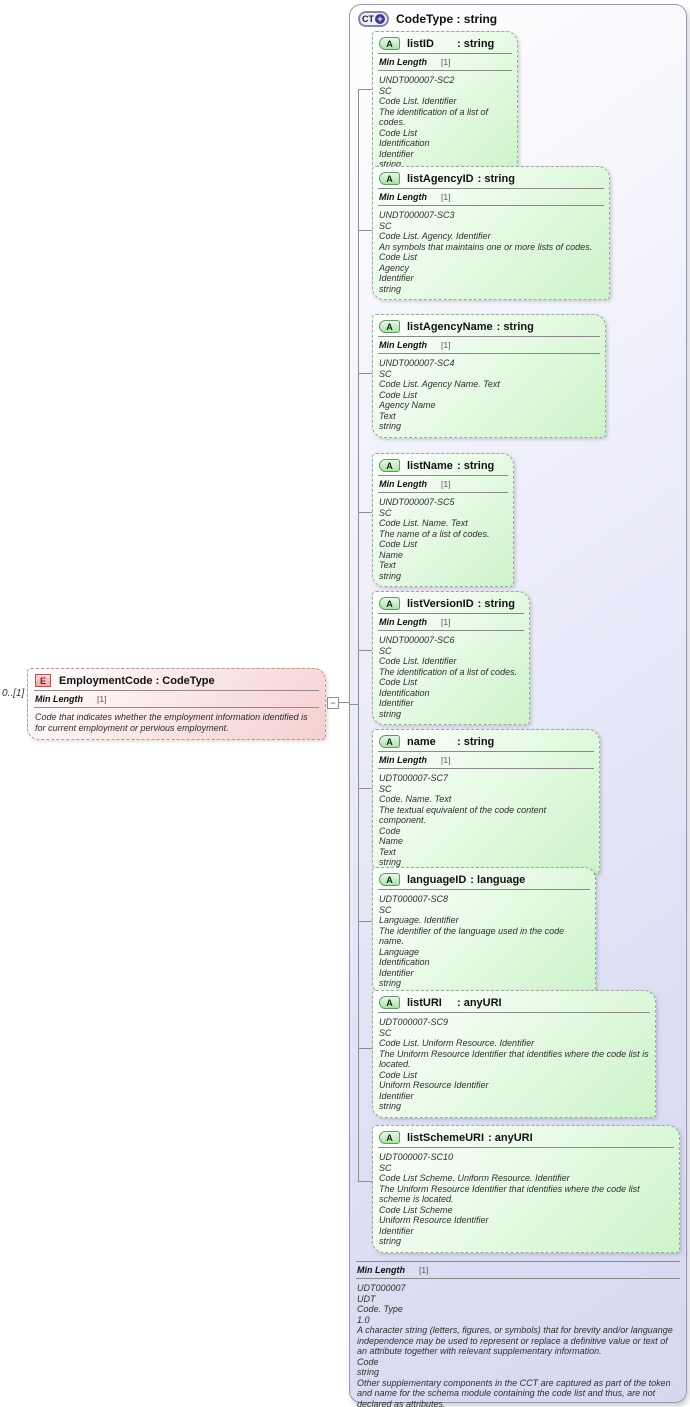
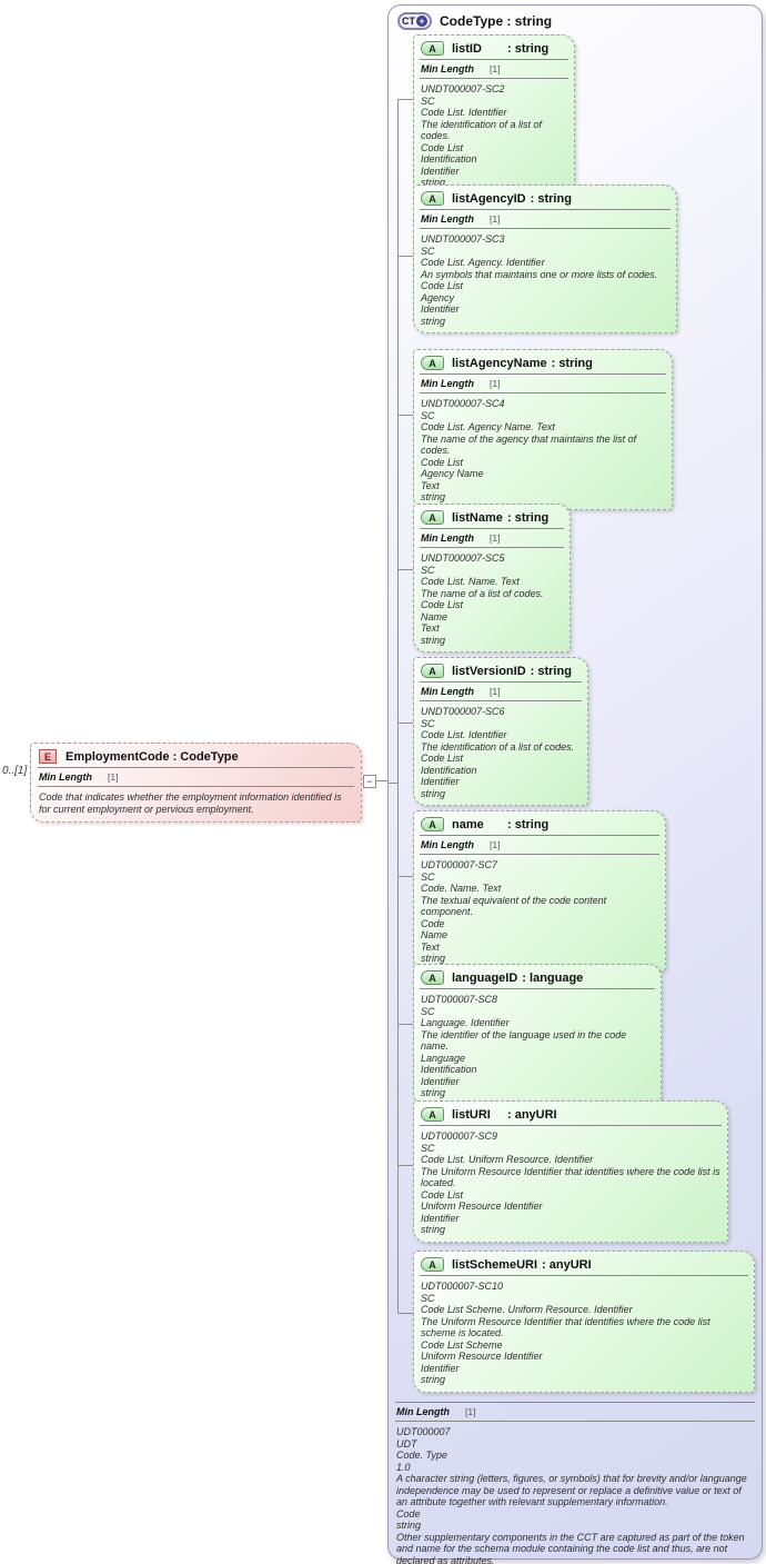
  0..[1]
  E
  EmploymentCode : CodeType
  Min Length
  [1]
  Code that indicates whether the employment information identified is for current employment or pervious employment.
  −
  CT
  +
  CodeType : string
  A
  listID
  : string
  Min Length
  [1]
  UNDT000007-SC2
  SC
  Code List. Identifier
  The identification of a list of codes.
  Code List
  Identification
  Identifier
  string
  A
  listAgencyID
  : string
  Min Length
  [1]
  UNDT000007-SC3
  SC
  Code List. Agency. Identifier
  An symbols that maintains one or more lists of codes.
  Code List
  Agency
  Identifier
  string
  A
  listAgencyName
  : string
  Min Length
  [1]
  UNDT000007-SC4
  SC
  Code List. Agency Name. Text
+ The name of the agency that maintains the list of codes.
  Code List
  Agency Name
  Text
  string
  A
  listName
  : string
  Min Length
  [1]
  UNDT000007-SC5
  SC
  Code List. Name. Text
  The name of a list of codes.
  Code List
  Name
  Text
  string
  A
  listVersionID
  : string
  Min Length
  [1]
  UNDT000007-SC6
  SC
  Code List. Identifier
  The identification of a list of codes.
  Code List
  Identification
  Identifier
  string
  A
  name
  : string
  Min Length
  [1]
  UDT000007-SC7
  SC
  Code. Name. Text
  The textual equivalent of the code content component.
  Code
  Name
  Text
  string
  A
  languageID
  : language
  UDT000007-SC8
  SC
  Language. Identifier
  The identifier of the language used in the code name.
  Language
  Identification
  Identifier
  string
  A
  listURI
  : anyURI
  UDT000007-SC9
  SC
  Code List. Uniform Resource. Identifier
  The Uniform Resource Identifier that identifies where the code list is located.
  Code List
  Uniform Resource Identifier
  Identifier
  string
  A
  listSchemeURI
  : anyURI
  UDT000007-SC10
  SC
  Code List Scheme. Uniform Resource. Identifier
  The Uniform Resource Identifier that identifies where the code list scheme is located.
  Code List Scheme
  Uniform Resource Identifier
  Identifier
  string
  Min Length
  [1]
  UDT000007
  UDT
  Code. Type
  1.0
  A character string (letters, figures, or symbols) that for brevity and/or languange independence may be used to represent or replace a definitive value or text of an attribute together with relevant supplementary information.
  Code
  string
  Other supplementary components in the CCT are captured as part of the token and name for the schema module containing the code list and thus, are not declared as attributes.
